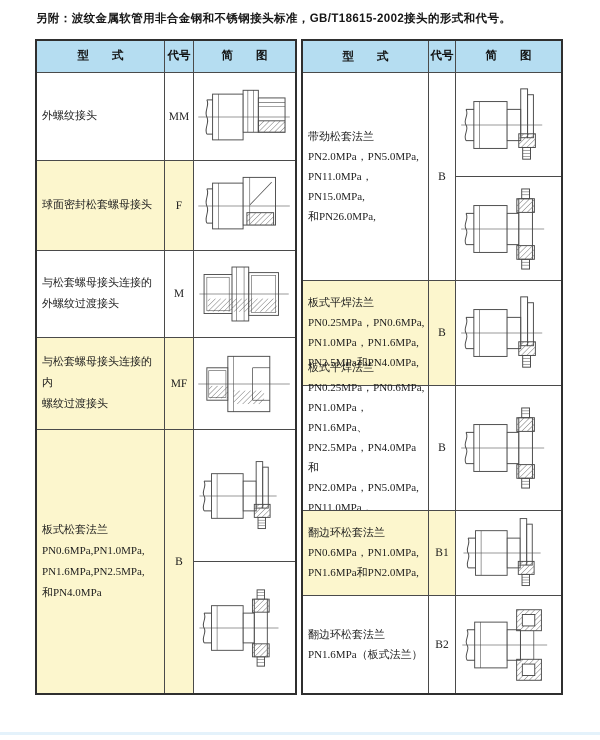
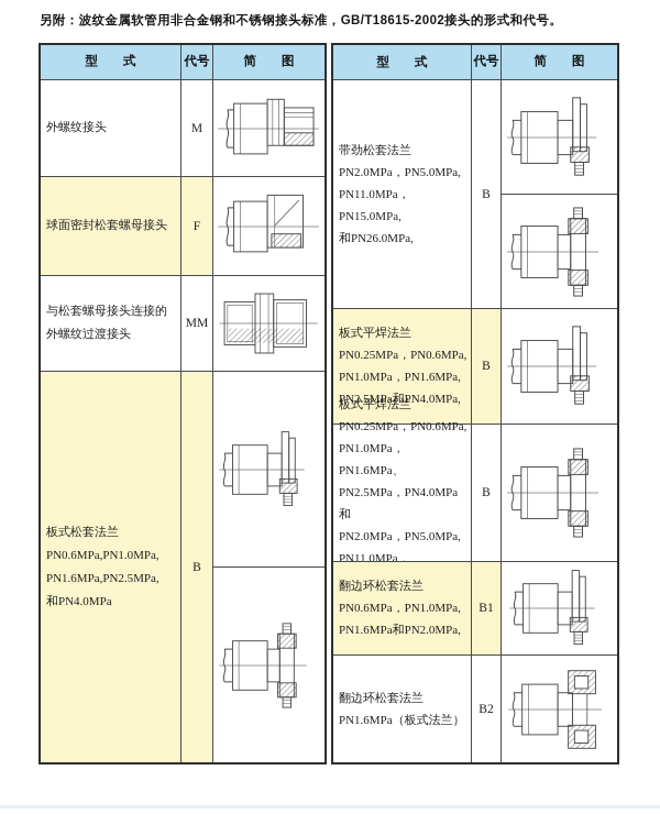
  另附：波纹金属软管用非合金钢和不锈钢接头标准，GB/T18615-2002接头的形式和代号。
  型 式
  代号
  简 图
  外螺纹接头
- MM
+ M
  球面密封松套螺母接头
  F
  与松套螺母接头连接的
  外螺纹过渡接头
- M
+ MM
- 与松套螺母接头连接的内
- 螺纹过渡接头
- MF
  板式松套法兰
  PN0.6MPa,PN1.0MPa,
  PN1.6MPa,PN2.5MPa,
  和PN4.0MPa
  B
  型 式
  代号
  简 图
  带劲松套法兰
  PN2.0MPa，PN5.0MPa,
  PN11.0MPa，PN15.0MPa,
  和PN26.0MPa,
  B
  板式平焊法兰
  PN0.25MPa，PN0.6MPa,
  PN1.0MPa，PN1.6MPa,
  PN2.5MPa和PN4.0MPa,
  B
  板式平焊法兰
  PN0.25MPa，PN0.6MPa,
  PN1.0MPa，PN1.6MPa、
  PN2.5MPa，PN4.0MPa和
  PN2.0MPa，PN5.0MPa,
  B
  翻边环松套法兰
  PN0.6MPa，PN1.0MPa,
  PN1.6MPa和PN2.0MPa,
  B1
  翻边环松套法兰
  PN1.6MPa（板式法兰）
  B2
